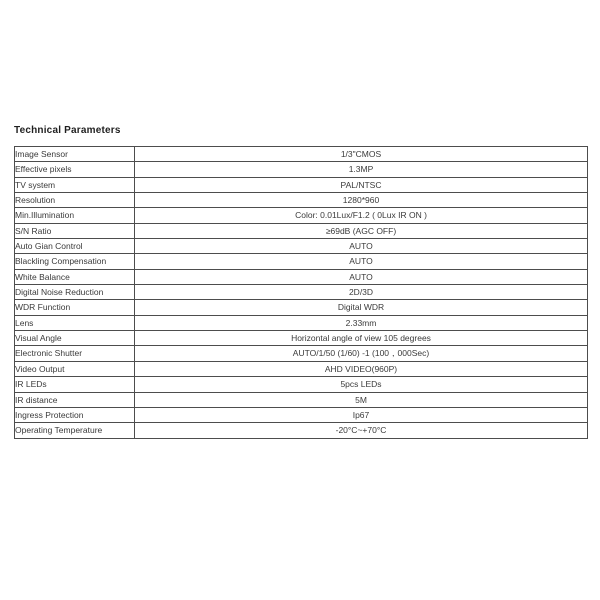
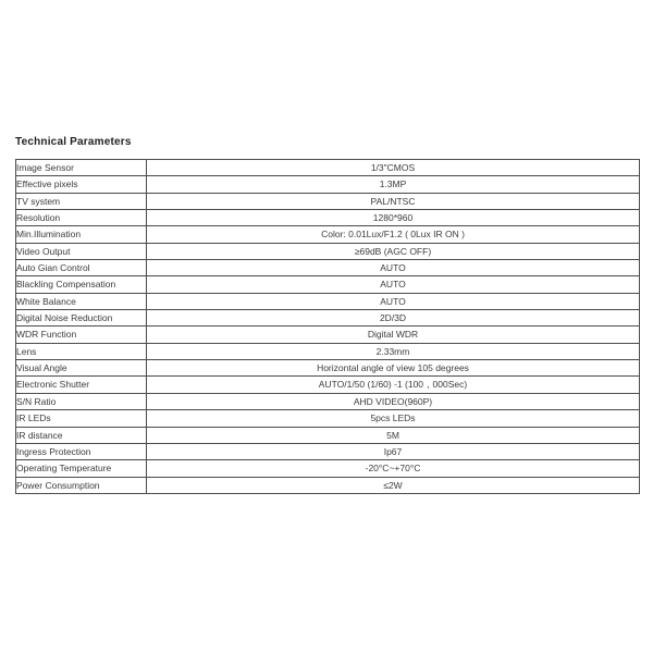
  Technical Parameters
  Image Sensor	1/3"CMOS
  Effective pixels	1.3MP
  TV system	PAL/NTSC
  Resolution	1280*960
  Min.Illumination	Color: 0.01Lux/F1.2 ( 0Lux IR ON )
- S/N Ratio	≥69dB (AGC OFF)
+ Video Output	≥69dB (AGC OFF)
  Auto Gian Control	AUTO
  Blackling Compensation	AUTO
  White Balance	AUTO
  Digital Noise Reduction	2D/3D
  WDR Function	Digital WDR
  Lens	2.33mm
  Visual Angle	Horizontal angle of view 105 degrees
  Electronic Shutter	AUTO/1/50 (1/60) -1 (100，000Sec)
- Video Output	AHD VIDEO(960P)
+ S/N Ratio	AHD VIDEO(960P)
  IR LEDs	5pcs LEDs
  IR distance	5M
  Ingress Protection	Ip67
  Operating Temperature	-20°C~+70°C
+ Power Consumption	≤2W
